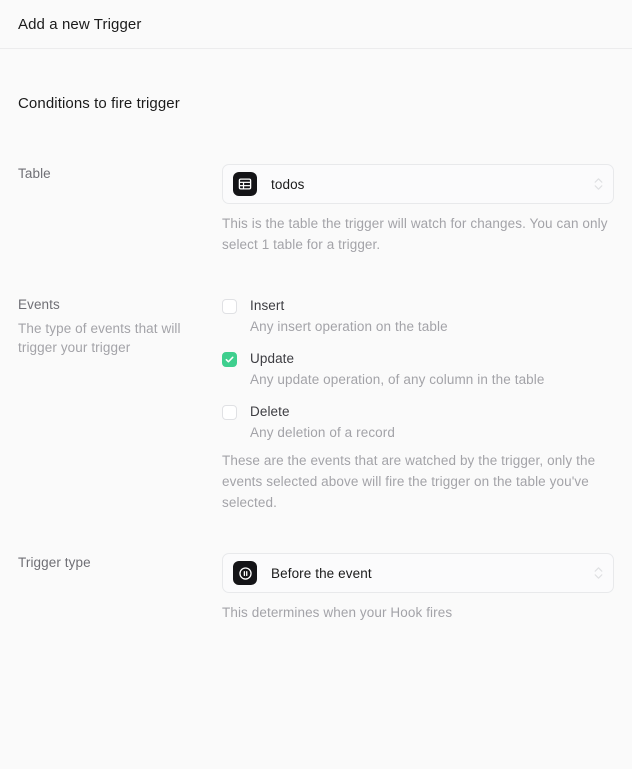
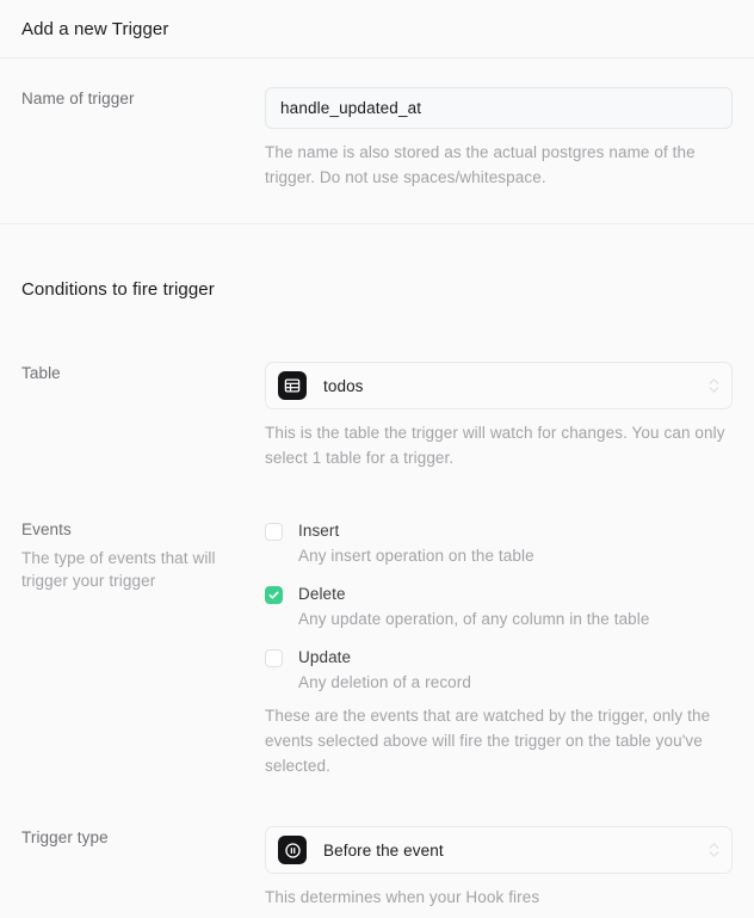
  Add a new Trigger
+ Name of trigger
+ handle_updated_at
+ The name is also stored as the actual postgres name of the trigger. Do not use spaces/whitespace.
  Conditions to fire trigger
  Table
  todos
  This is the table the trigger will watch for changes. You can only select 1 table for a trigger.
  Events
  The type of events that will trigger your trigger
  Insert
  Any insert operation on the table
- Update
+ Delete
  Any update operation, of any column in the table
- Delete
+ Update
  Any deletion of a record
  These are the events that are watched by the trigger, only the events selected above will fire the trigger on the table you've selected.
  Trigger type
  Before the event
  This determines when your Hook fires
